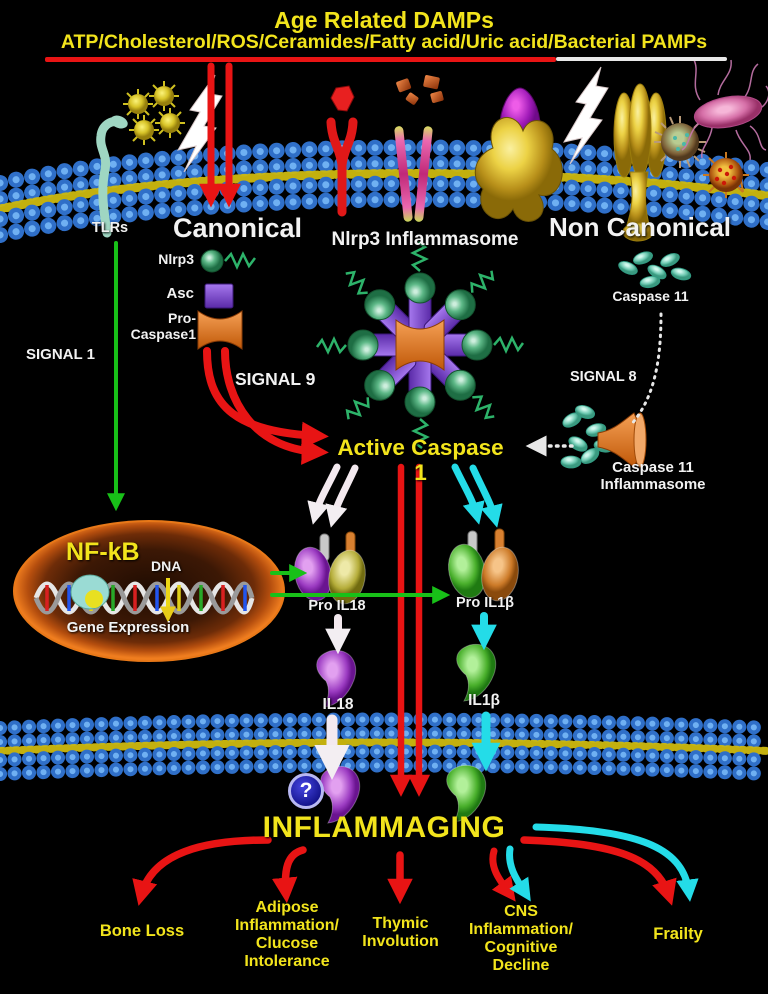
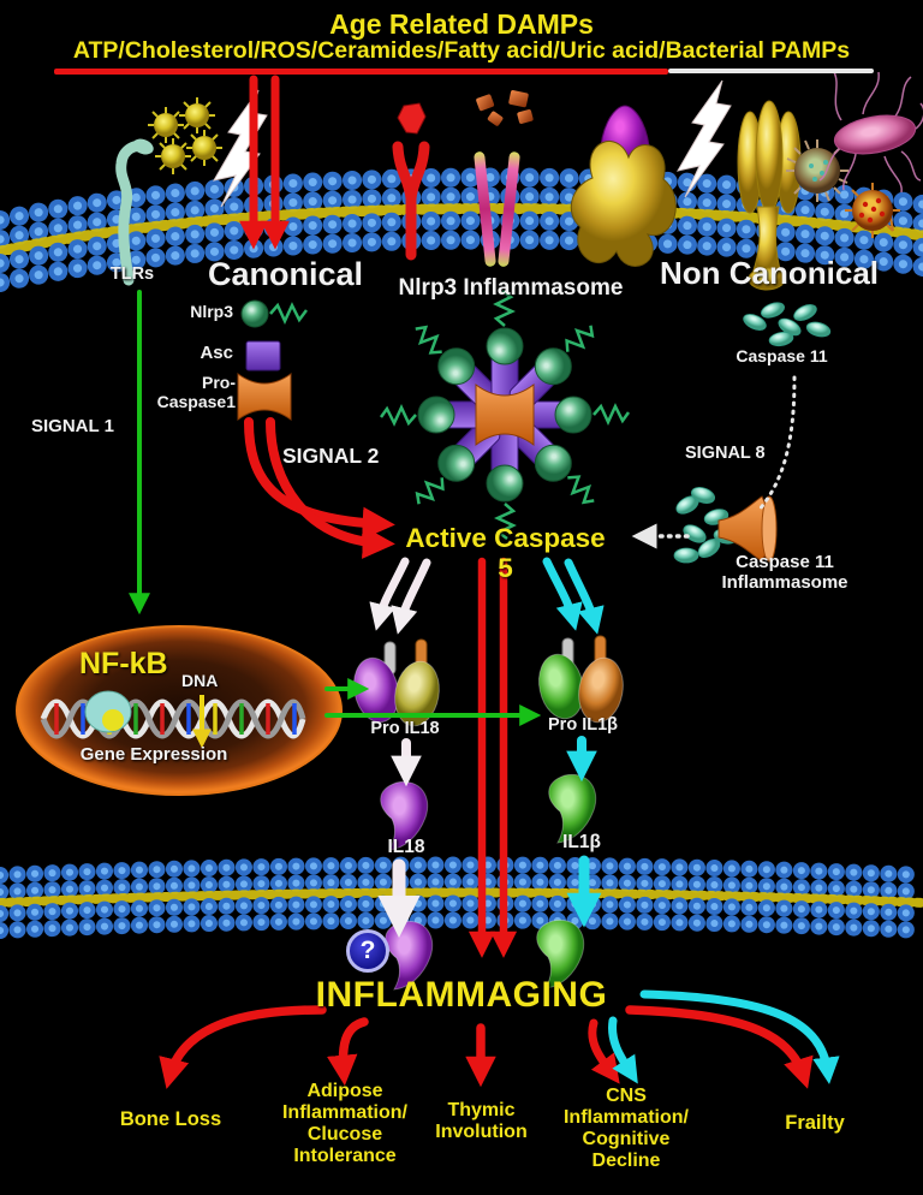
  Age Related DAMPs
  ATP/Cholesterol/ROS/Ceramides/Fatty acid/Uric acid/Bacterial PAMPs
  TLRs
  Canonical
  Nlrp3 Inflammasome
  Non Canonical
  Nlrp3
  Asc
  Pro-
  Caspase1
  SIGNAL 1
- SIGNAL 9
+ SIGNAL 2
  SIGNAL 8
  Caspase 11
  Caspase 11
  Inflammasome
- Active Caspase 1
+ Active Caspase 5
  NF-kB
  DNA
  Gene Expression
  Pro IL18
  Pro IL1β
  IL18
  IL1β
  ?
  INFLAMMAGING
  Bone Loss
  Adipose
  Inflammation/
  Clucose
  Intolerance
  Thymic
  Involution
  CNS
  Inflammation/
  Cognitive
  Decline
  Frailty
